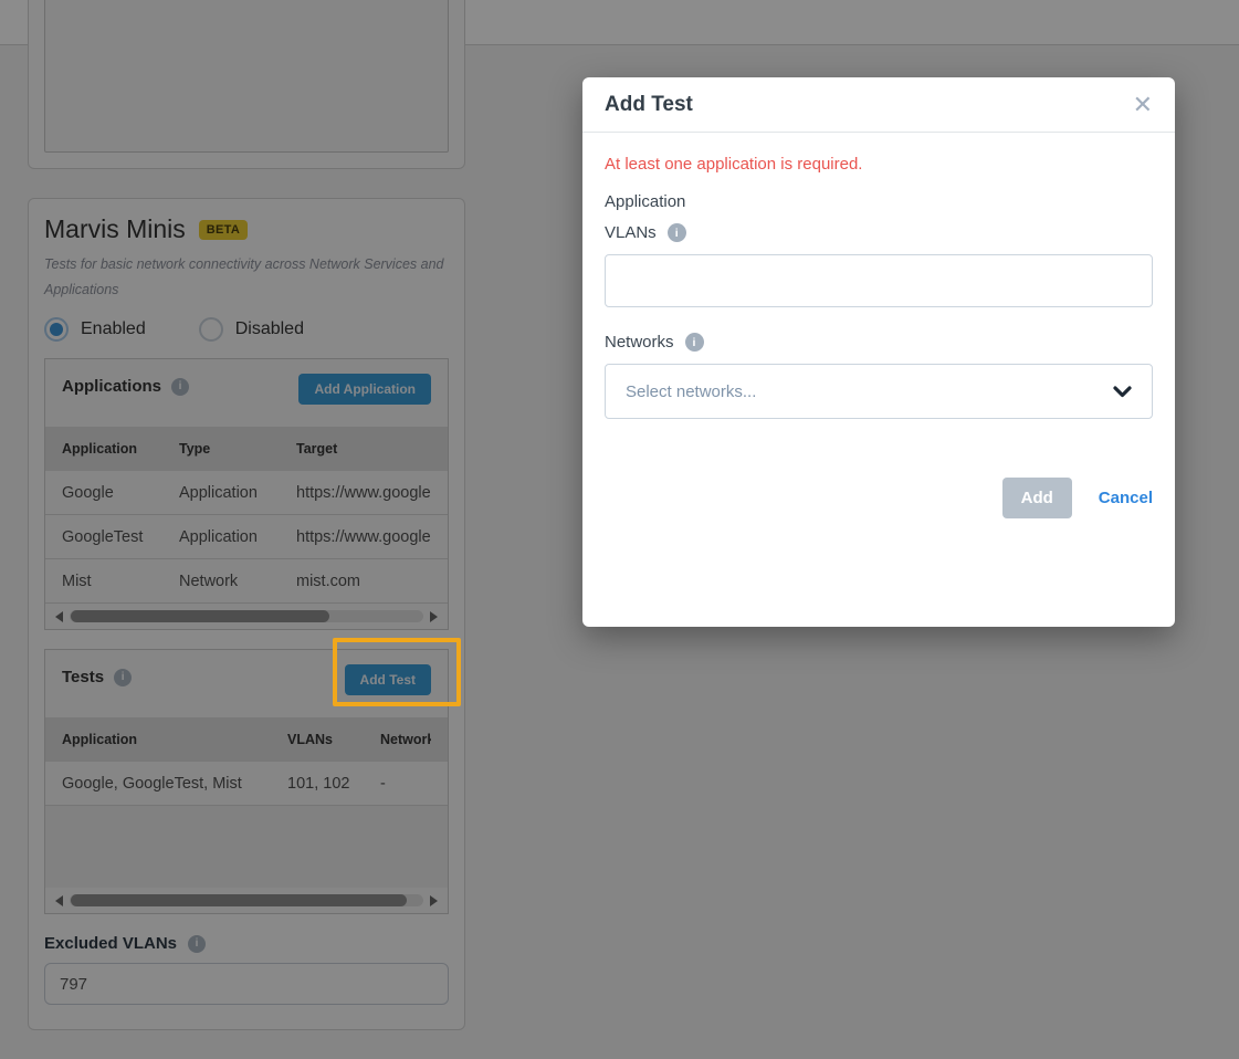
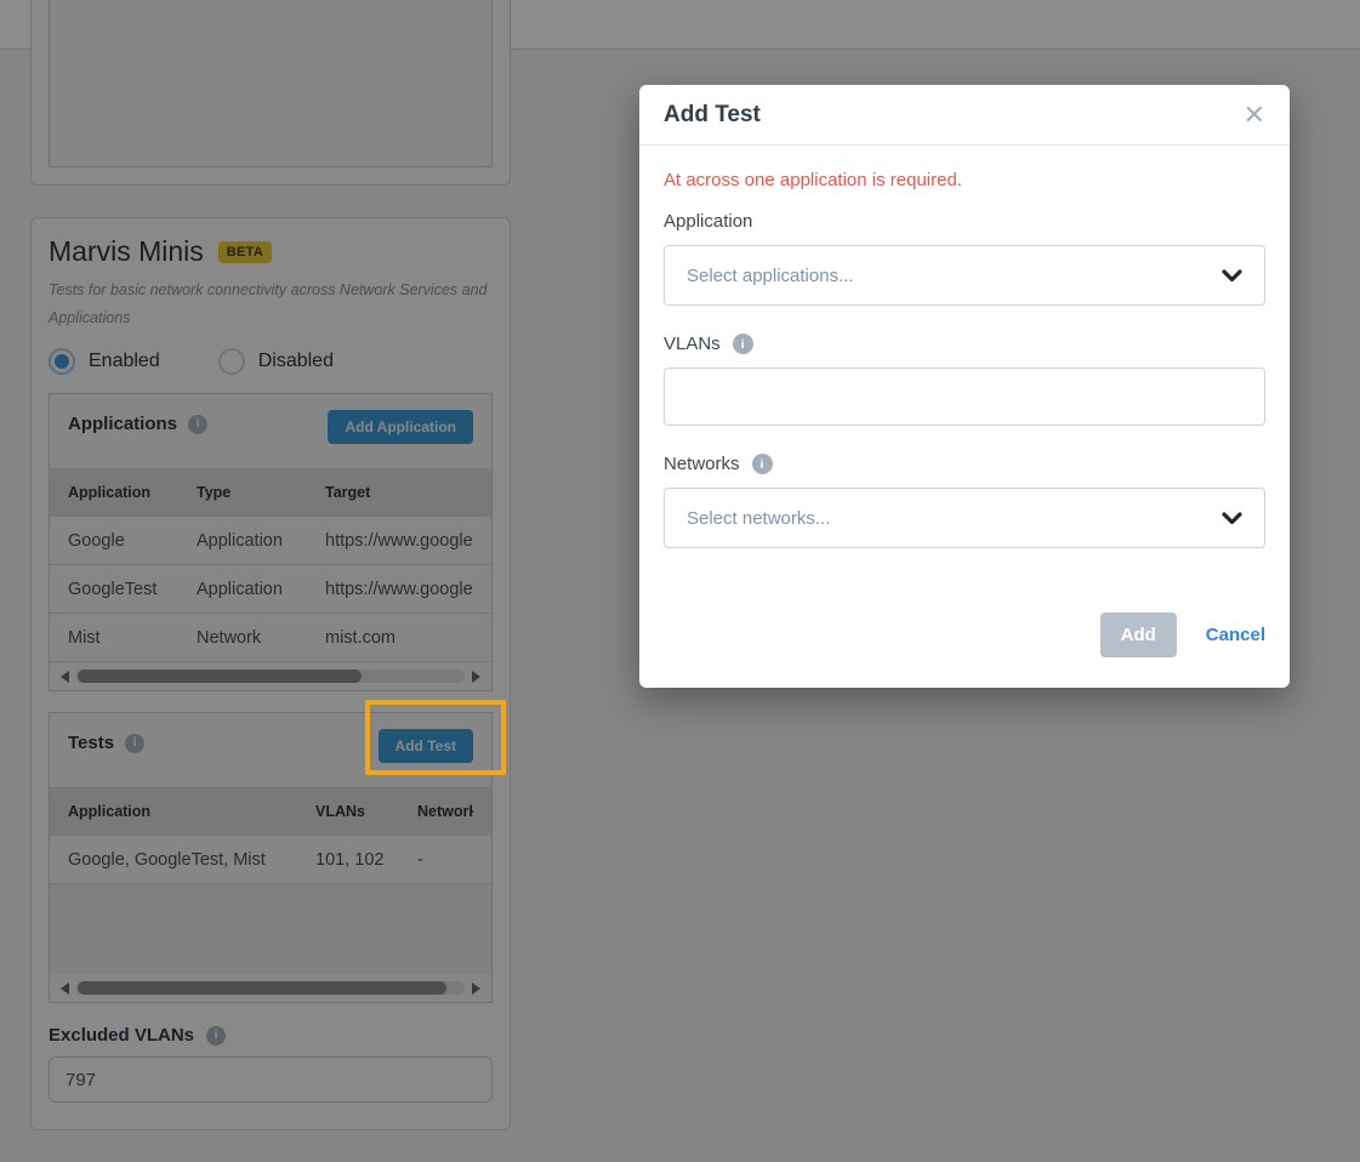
  Marvis Minis
  BETA
  Tests for basic network connectivity across Network Services and Applications
  Enabled
  Disabled
  Applications
  i
  Add Application
  Application
  Type
  Target
  Google
  Application
  https://www.google
  GoogleTest
  Application
  https://www.google
  Mist
  Network
  mist.com
  Tests
  i
  Add Test
  Application
  VLANs
  Network
  Google, GoogleTest, Mist
  101, 102
  -
  Excluded VLANs
  i
  797
  Add Test
  ✕
- At least one application is required.
+ At across one application is required.
  Application
+ Select applications...
  VLANs
  i
  Networks
  i
  Select networks...
  Add
  Cancel
